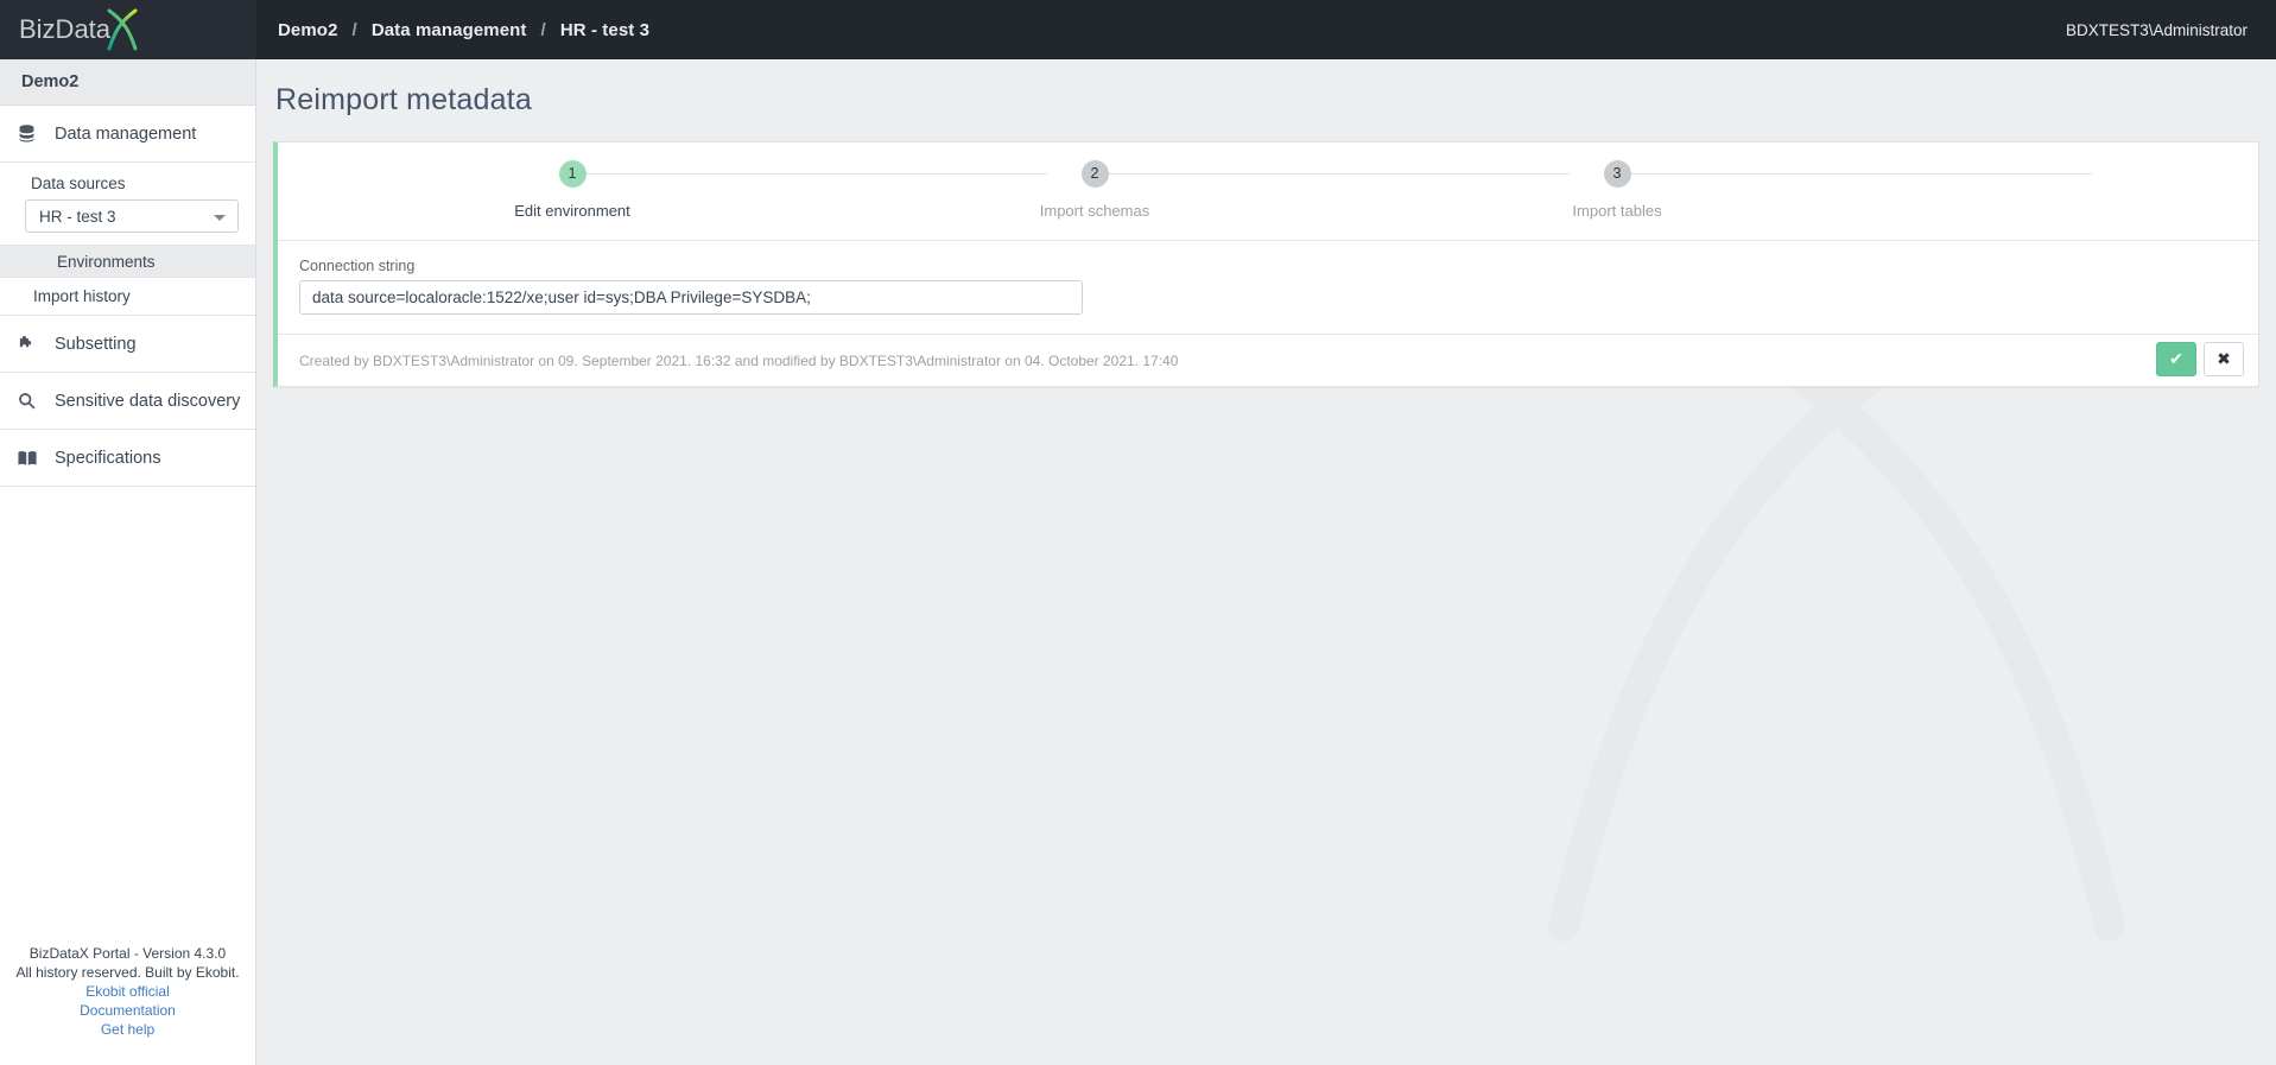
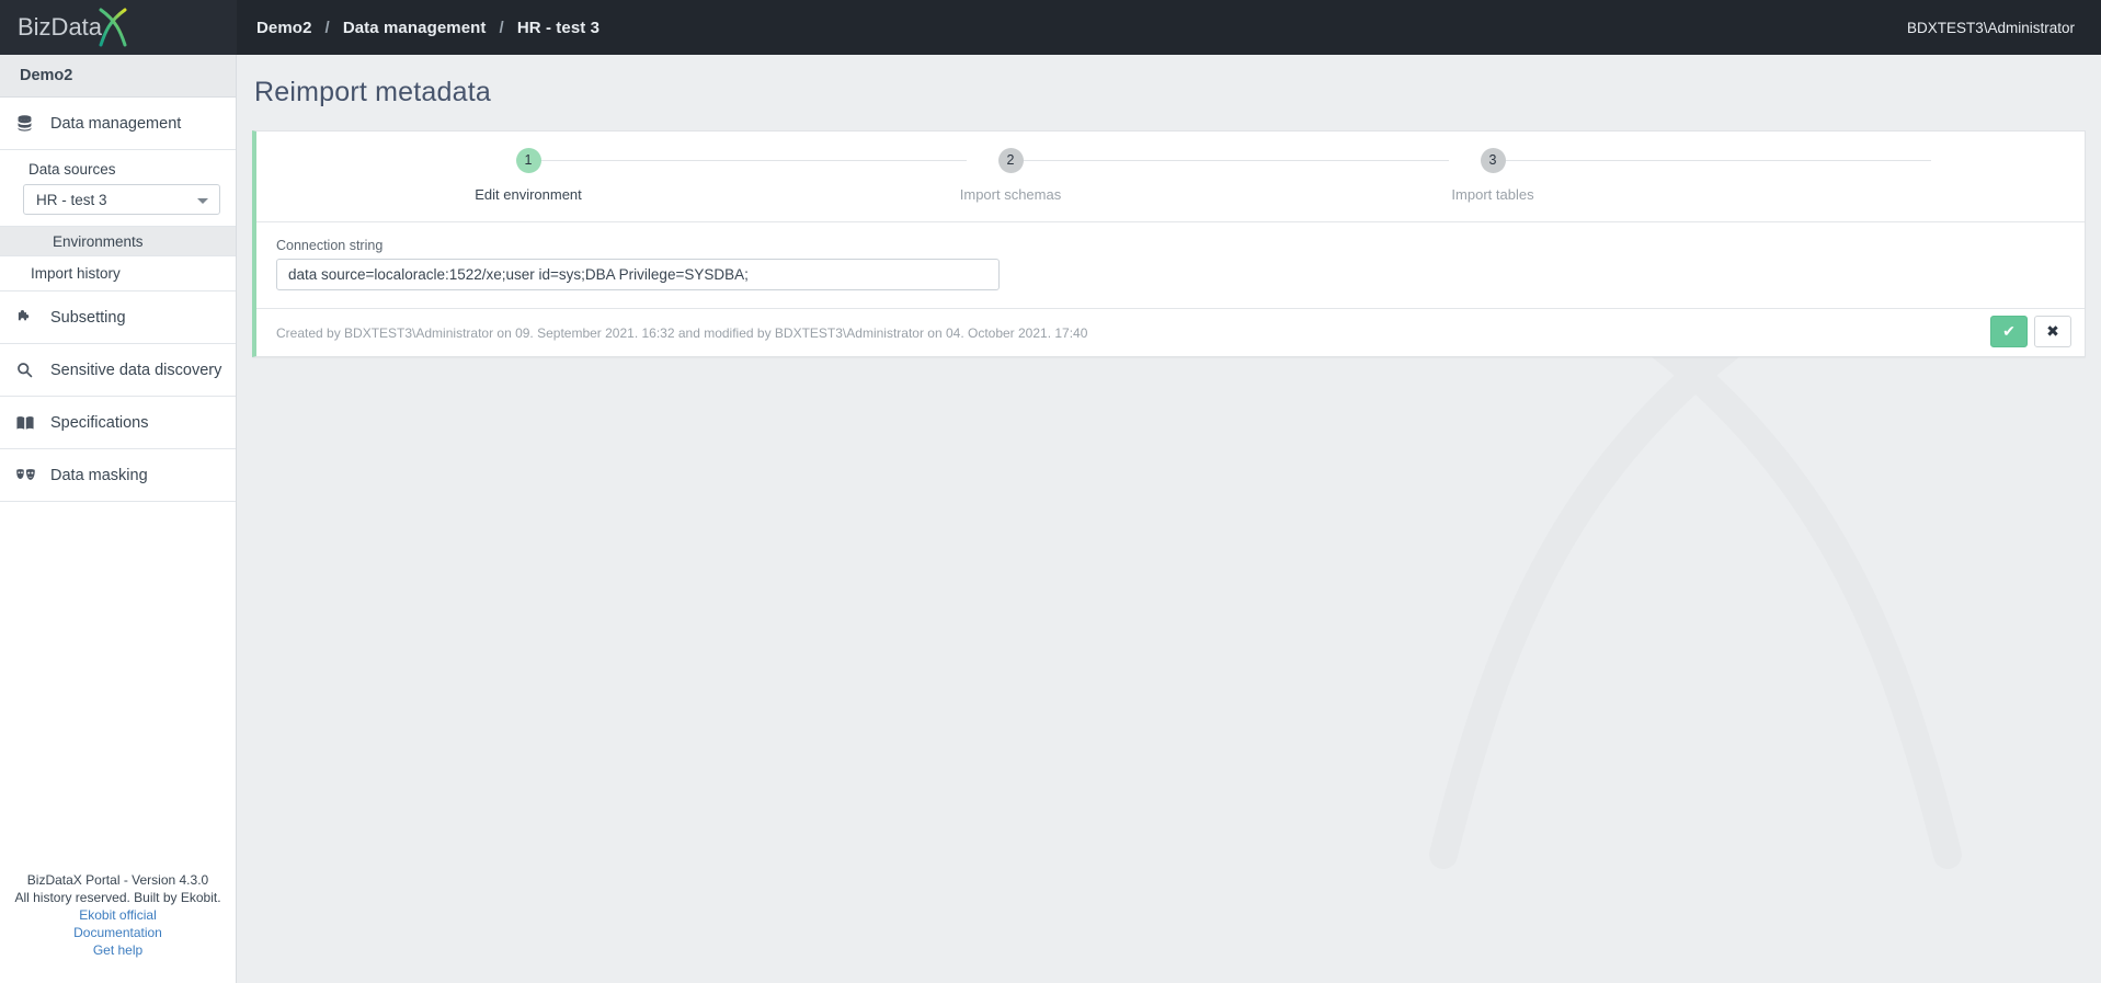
  BizData
  Demo2
  /
  Data management
  /
  HR - test 3
  BDXTEST3\Administrator
  Demo2
  Data management
  Data sources
  HR - test 3
  Environments
  Import history
  Subsetting
  Sensitive data discovery
  Specifications
+ Data masking
  BizDataX Portal - Version 4.3.0
  All history reserved. Built by Ekobit.
  Ekobit official
  Documentation
  Get help
  Reimport metadata
  1
  Edit environment
  2
  Import schemas
  3
  Import tables
  Connection string
  data source=localoracle:1522/xe;user id=sys;DBA Privilege=SYSDBA;
  Created by BDXTEST3\Administrator on 09. September 2021. 16:32 and modified by BDXTEST3\Administrator on 04. October 2021. 17:40
  ✔
  ✖
